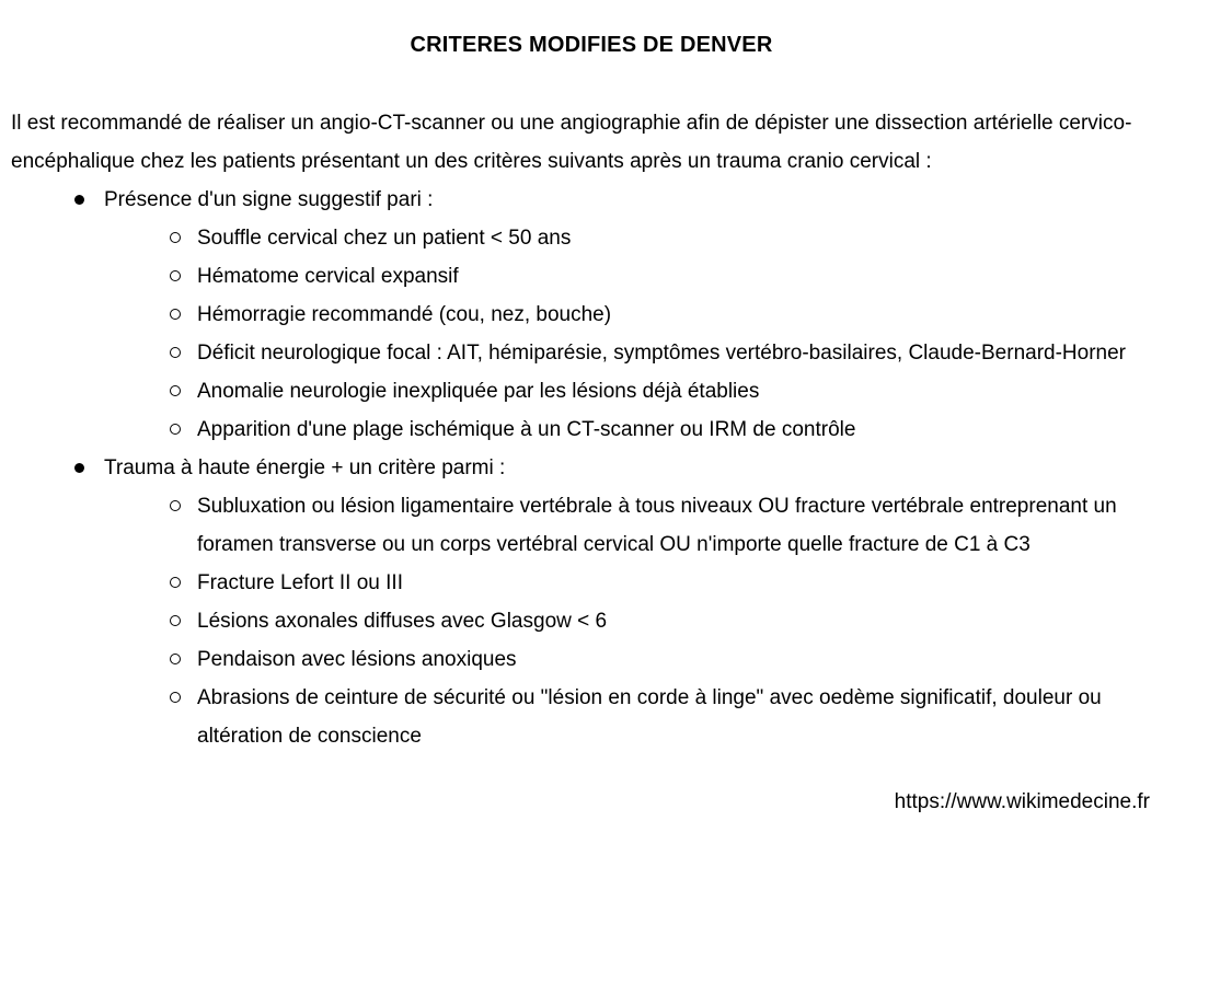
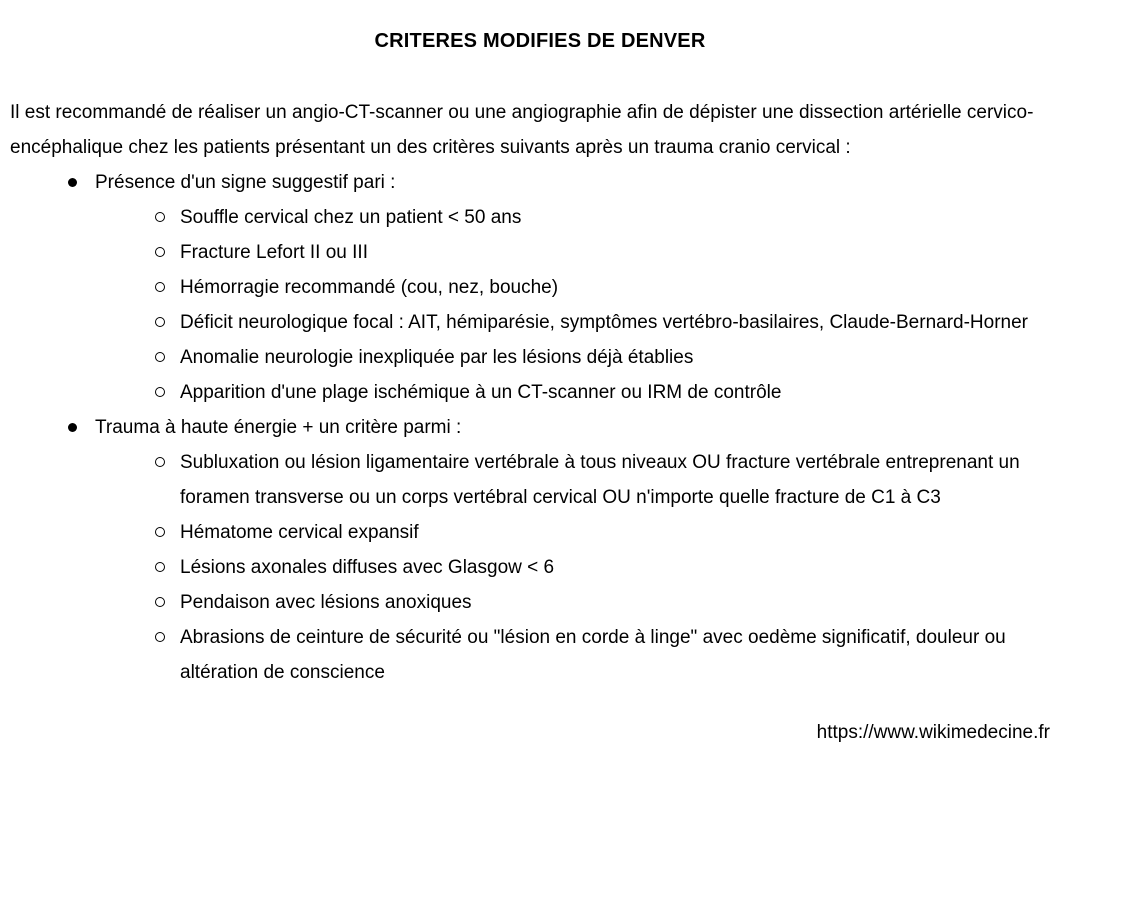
  CRITERES MODIFIES DE DENVER
  Il est recommandé de réaliser un angio-CT-scanner ou une angiographie afin de dépister une dissection artérielle cervico-encéphalique chez les patients présentant un des critères suivants après un trauma cranio cervical :
  Présence d'un signe suggestif pari :
  Souffle cervical chez un patient < 50 ans
- Hématome cervical expansif
+ Fracture Lefort II ou III
  Hémorragie recommandé (cou, nez, bouche)
  Déficit neurologique focal : AIT, hémiparésie, symptômes vertébro-basilaires, Claude-Bernard-Horner
  Anomalie neurologie inexpliquée par les lésions déjà établies
  Apparition d'une plage ischémique à un CT-scanner ou IRM de contrôle
  Trauma à haute énergie + un critère parmi :
  Subluxation ou lésion ligamentaire vertébrale à tous niveaux OU fracture vertébrale entreprenant un foramen transverse ou un corps vertébral cervical OU n'importe quelle fracture de C1 à C3
- Fracture Lefort II ou III
+ Hématome cervical expansif
  Lésions axonales diffuses avec Glasgow < 6
  Pendaison avec lésions anoxiques
  Abrasions de ceinture de sécurité ou "lésion en corde à linge" avec oedème significatif, douleur ou altération de conscience
  https://www.wikimedecine.fr
